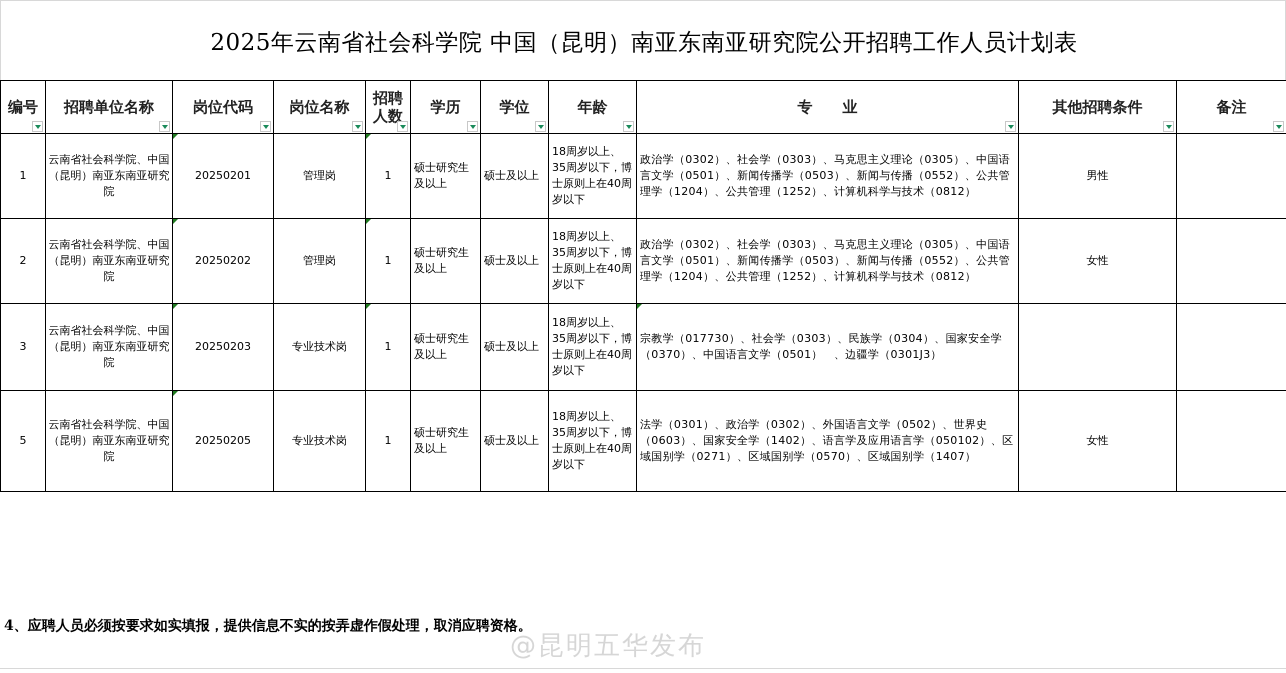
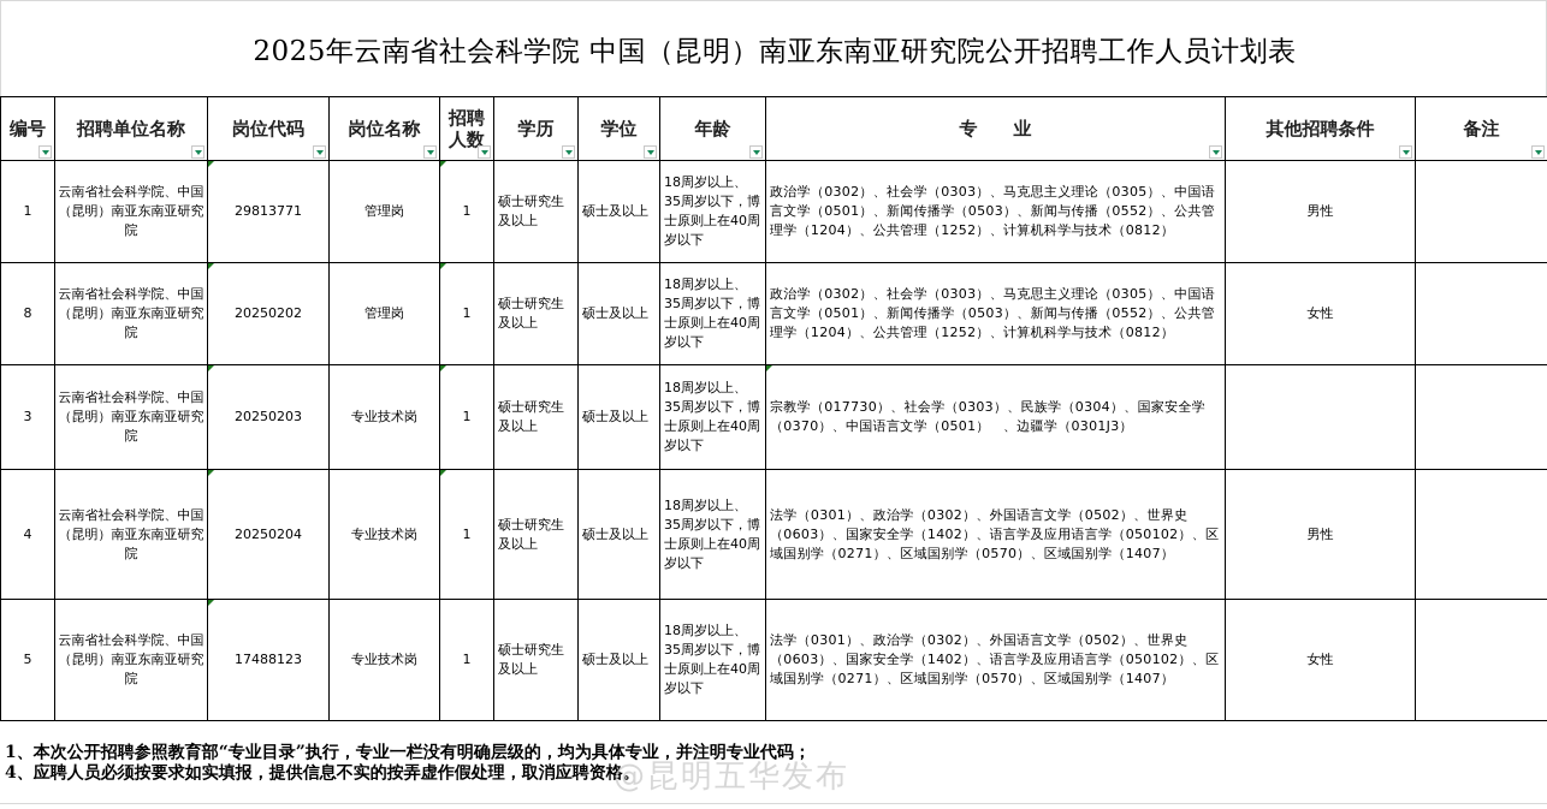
  2025年云南省社会科学院 中国（昆明）南亚东南亚研究院公开招聘工作人员计划表
  编号	招聘单位名称	岗位代码	岗位名称	招聘人数	学历	学位	年龄	专 业	其他招聘条件	备注
- 1	云南省社会科学院、中国（昆明）南亚东南亚研究院	20250201	管理岗	1	硕士研究生及以上	硕士及以上	18周岁以上、35周岁以下，博士原则上在40周岁以下	政治学（0302）、社会学（0303）、马克思主义理论（0305）、中国语言文学（0501）、新闻传播学（0503）、新闻与传播（0552）、公共管理学（1204）、公共管理（1252）、计算机科学与技术（0812）	男性
+ 1	云南省社会科学院、中国（昆明）南亚东南亚研究院	29813771	管理岗	1	硕士研究生及以上	硕士及以上	18周岁以上、35周岁以下，博士原则上在40周岁以下	政治学（0302）、社会学（0303）、马克思主义理论（0305）、中国语言文学（0501）、新闻传播学（0503）、新闻与传播（0552）、公共管理学（1204）、公共管理（1252）、计算机科学与技术（0812）	男性
- 2	云南省社会科学院、中国（昆明）南亚东南亚研究院	20250202	管理岗	1	硕士研究生及以上	硕士及以上	18周岁以上、35周岁以下，博士原则上在40周岁以下	政治学（0302）、社会学（0303）、马克思主义理论（0305）、中国语言文学（0501）、新闻传播学（0503）、新闻与传播（0552）、公共管理学（1204）、公共管理（1252）、计算机科学与技术（0812）	女性
+ 8	云南省社会科学院、中国（昆明）南亚东南亚研究院	20250202	管理岗	1	硕士研究生及以上	硕士及以上	18周岁以上、35周岁以下，博士原则上在40周岁以下	政治学（0302）、社会学（0303）、马克思主义理论（0305）、中国语言文学（0501）、新闻传播学（0503）、新闻与传播（0552）、公共管理学（1204）、公共管理（1252）、计算机科学与技术（0812）	女性
  3	云南省社会科学院、中国（昆明）南亚东南亚研究院	20250203	专业技术岗	1	硕士研究生及以上	硕士及以上	18周岁以上、35周岁以下，博士原则上在40周岁以下	宗教学（017730）、社会学（0303）、民族学（0304）、国家安全学（0370）、中国语言文学（0501） 、边疆学（0301J3）
+ 4	云南省社会科学院、中国（昆明）南亚东南亚研究院	20250204	专业技术岗	1	硕士研究生及以上	硕士及以上	18周岁以上、35周岁以下，博士原则上在40周岁以下	法学（0301）、政治学（0302）、外国语言文学（0502）、世界史（0603）、国家安全学（1402）、语言学及应用语言学（050102）、区域国别学（0271）、区域国别学（0570）、区域国别学（1407）	男性
- 5	云南省社会科学院、中国（昆明）南亚东南亚研究院	20250205	专业技术岗	1	硕士研究生及以上	硕士及以上	18周岁以上、35周岁以下，博士原则上在40周岁以下	法学（0301）、政治学（0302）、外国语言文学（0502）、世界史（0603）、国家安全学（1402）、语言学及应用语言学（050102）、区域国别学（0271）、区域国别学（0570）、区域国别学（1407）	女性
+ 5	云南省社会科学院、中国（昆明）南亚东南亚研究院	17488123	专业技术岗	1	硕士研究生及以上	硕士及以上	18周岁以上、35周岁以下，博士原则上在40周岁以下	法学（0301）、政治学（0302）、外国语言文学（0502）、世界史（0603）、国家安全学（1402）、语言学及应用语言学（050102）、区域国别学（0271）、区域国别学（0570）、区域国别学（1407）	女性
+ 1、本次公开招聘参照教育部“专业目录”执行，专业一栏没有明确层级的，均为具体专业，并注明专业代码；
  4、应聘人员必须按要求如实填报，提供信息不实的按弄虚作假处理，取消应聘资格。
  @昆明五华发布
